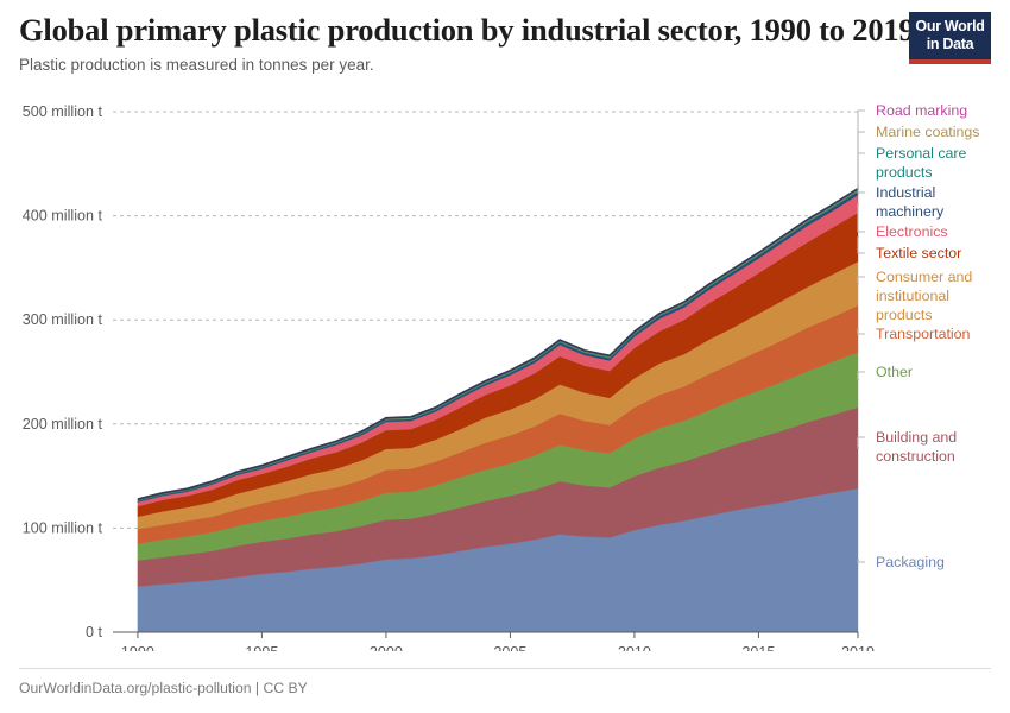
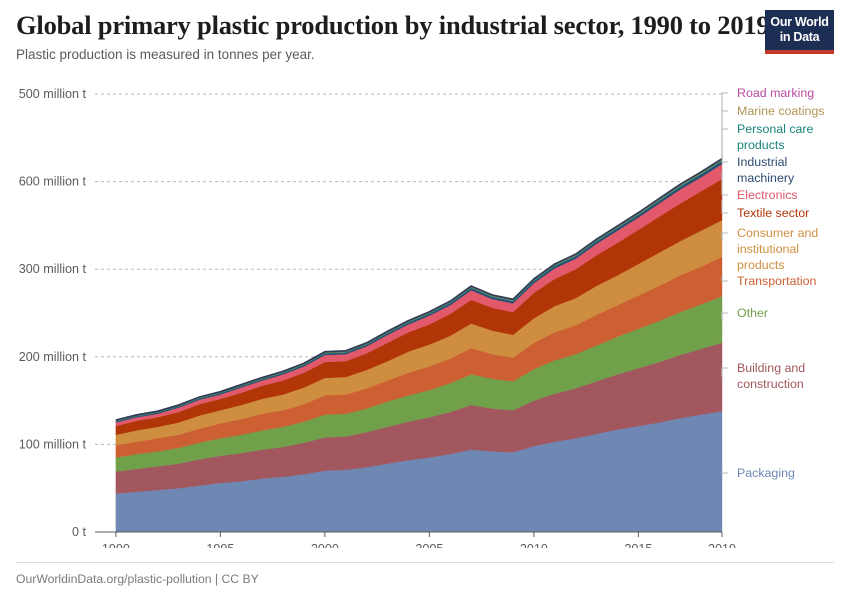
  Global primary plastic production by industrial sector, 1990 to 2019
  Plastic production is measured in tonnes per year.
  Our World
  in Data
  0 t
  100 million t
  200 million t
  300 million t
- 400 million t
+ 600 million t
  500 million t
  Road marking
  Marine coatings
  Personal care
  products
  Industrial
  machinery
  Electronics
  Textile sector
  Consumer and
  institutional
  products
  Transportation
  Other
  Building and
  construction
  Packaging
  OurWorldinData.org/plastic-pollution | CC BY
